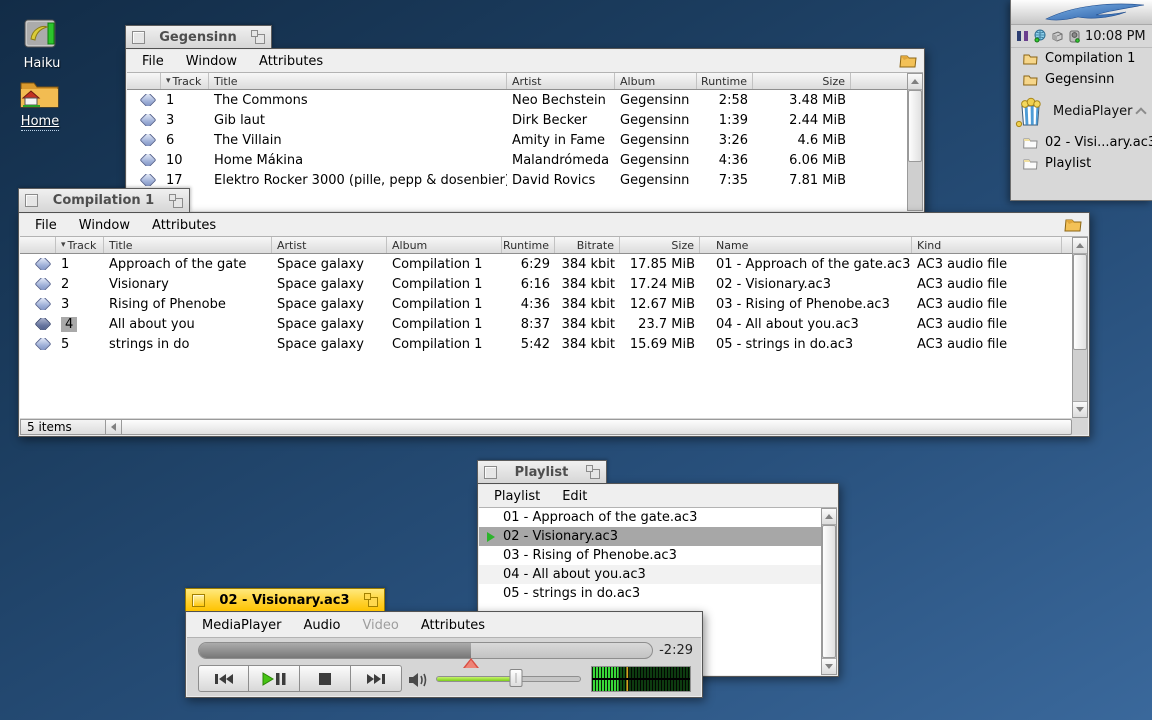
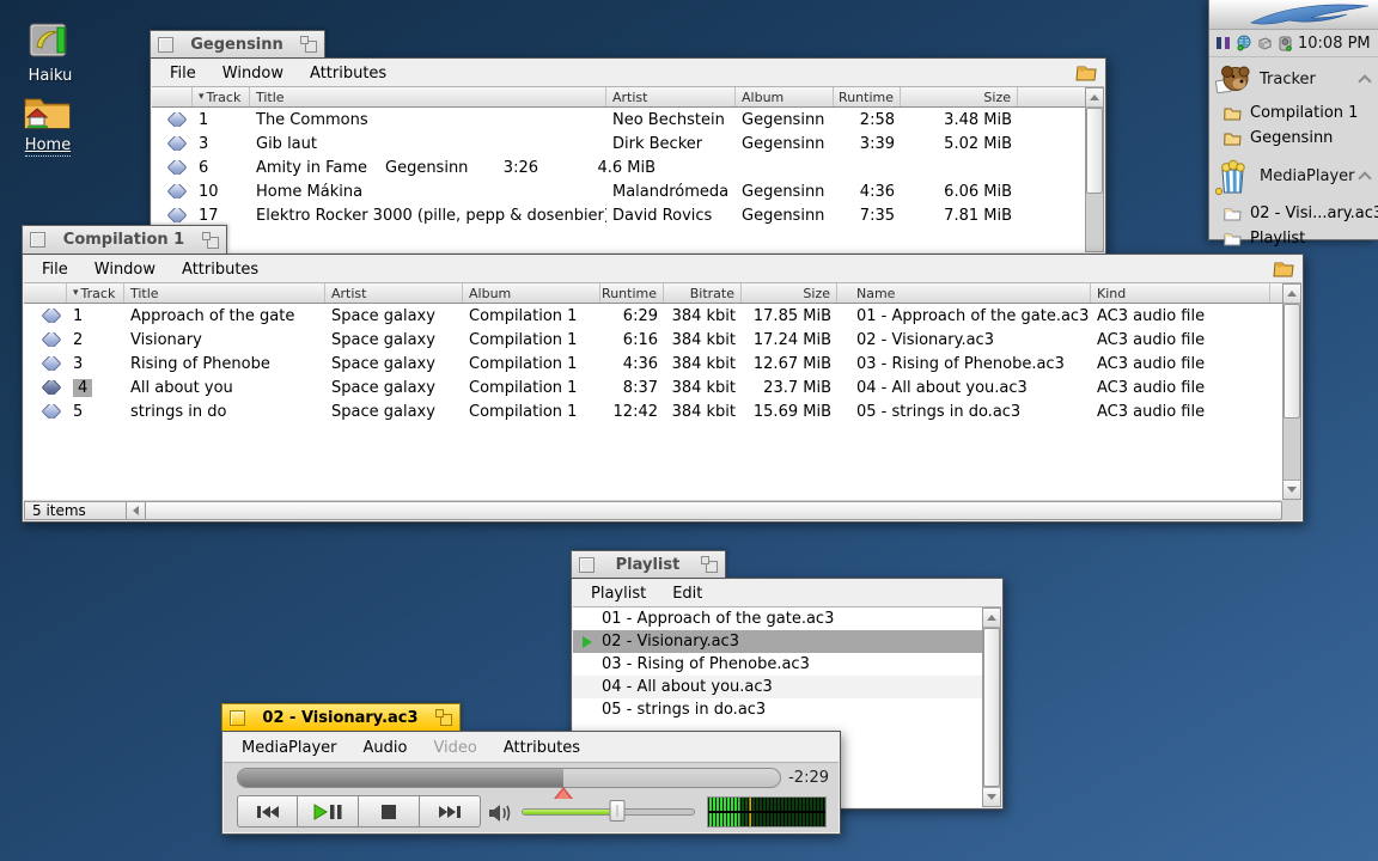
  Haiku
  Home
  Gegensinn
  File
  Window
  Attributes
  ▾
  Track
  Title
  Artist
  Album
  Runtime
  Size
  1
  The Commons
  Neo Bechstein
  Gegensinn
  2:58
  3.48 MiB
  3
  Gib laut
  Dirk Becker
  Gegensinn
- 1:39
+ 3:39
- 2.44 MiB
+ 5.02 MiB
  6
- The Villain
  Amity in Fame
  Gegensinn
  3:26
  4.6 MiB
  10
  Home Mákina
  Malandrómeda
  Gegensinn
  4:36
  6.06 MiB
  17
  Elektro Rocker 3000 (pille, pepp & dosenbier
  David Rovics
  Gegensinn
  7:35
  7.81 MiB
  Compilation 1
  File
  Window
  Attributes
  ▾
  Track
  Title
  Artist
  Album
  Runtime
  Bitrate
  Size
  Name
  Kind
  1
  Approach of the gate
  Space galaxy
  Compilation 1
  6:29
  384 kbit
  17.85 MiB
  01 - Approach of the gate.ac3
  AC3 audio file
  2
  Visionary
  Space galaxy
  Compilation 1
  6:16
  384 kbit
  17.24 MiB
  02 - Visionary.ac3
  AC3 audio file
  3
  Rising of Phenobe
  Space galaxy
  Compilation 1
  4:36
  384 kbit
  12.67 MiB
  03 - Rising of Phenobe.ac3
  AC3 audio file
  4
  All about you
  Space galaxy
  Compilation 1
  8:37
  384 kbit
  23.7 MiB
  04 - All about you.ac3
  AC3 audio file
  5
  strings in do
  Space galaxy
  Compilation 1
- 5:42
+ 12:42
  384 kbit
  15.69 MiB
  05 - strings in do.ac3
  AC3 audio file
  5 items
  Playlist
  Playlist
  Edit
  01 - Approach of the gate.ac3
  02 - Visionary.ac3
  03 - Rising of Phenobe.ac3
  04 - All about you.ac3
  05 - strings in do.ac3
  02 - Visionary.ac3
  MediaPlayer
  Audio
  Video
  Attributes
  -2:29
  10:08 PM
+ Tracker
  Compilation 1
  Gegensinn
  MediaPlayer
  02 - Visi...ary.ac
  Playlist
